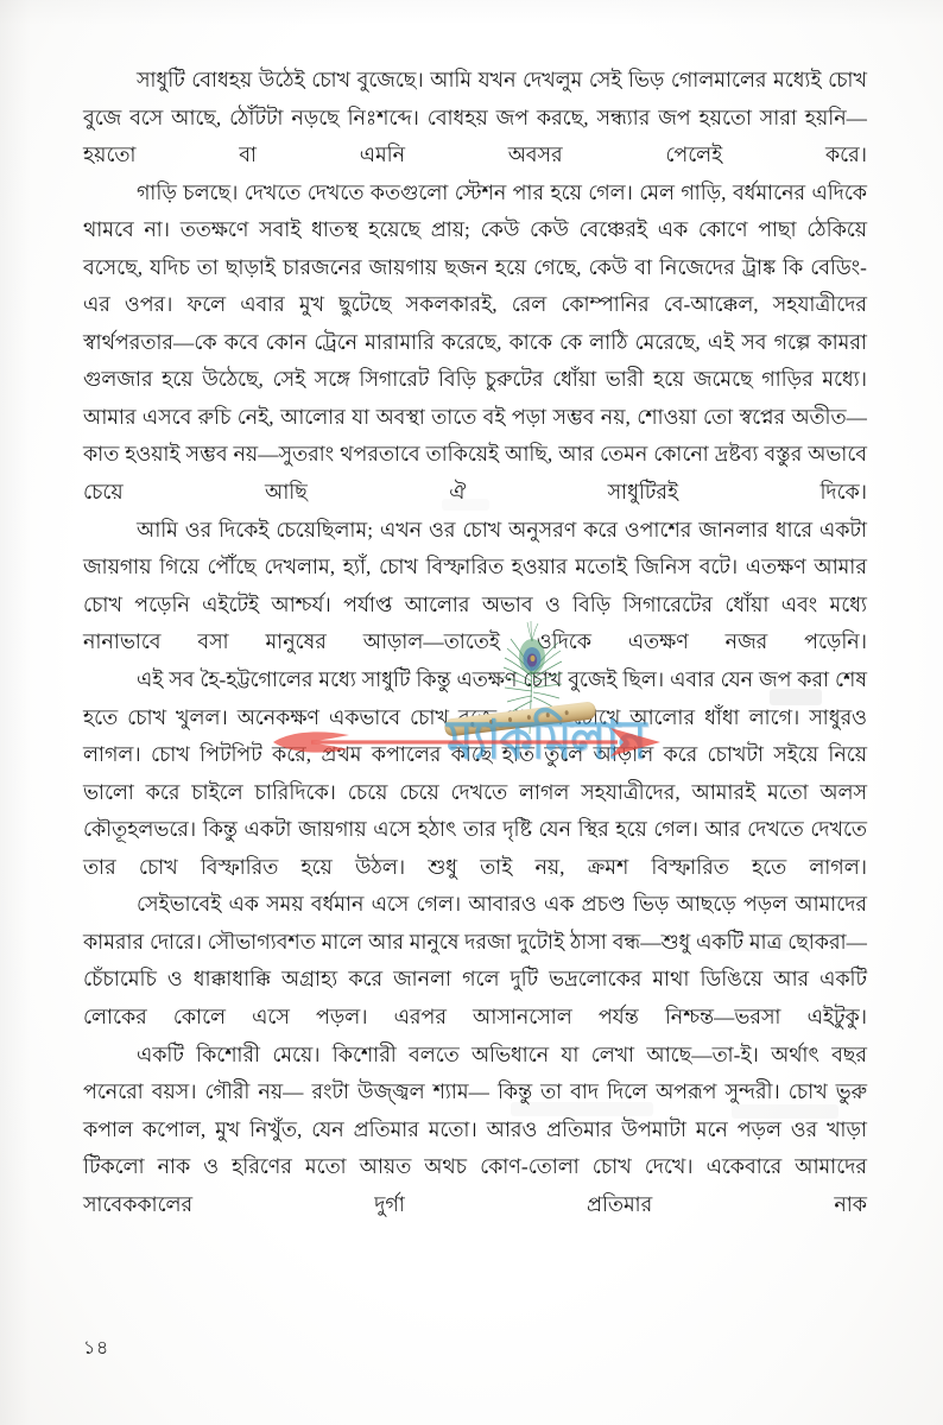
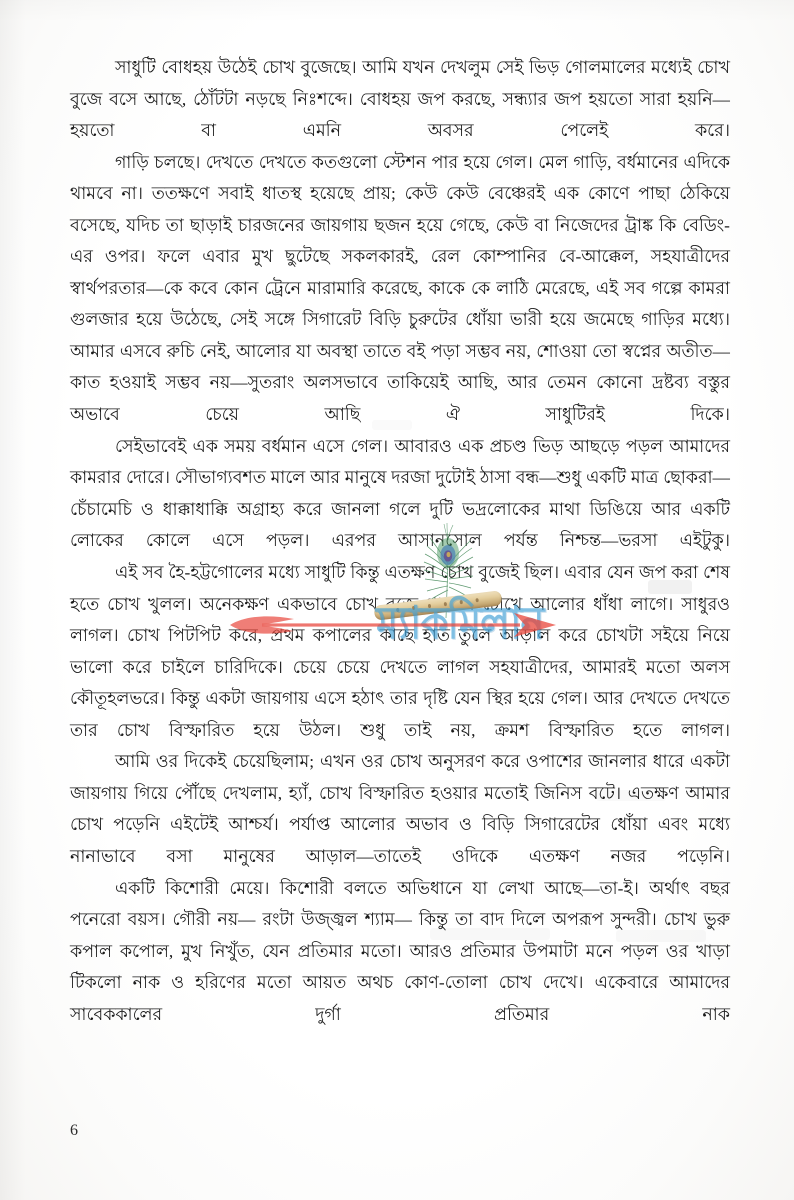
  সাধুটি বোধহয় উঠেই চোখ বুজেছে। আমি যখন দেখলুম সেই ভিড় গোলমালের মধ্যেই চোখ বুজে বসে আছে, ঠোঁটটা নড়ছে নিঃশব্দে। বোধহয় জপ করছে, সন্ধ্যার জপ হয়তো সারা হয়নি— হয়তো বা এমনি অবসর পেলেই করে।
- গাড়ি চলছে। দেখতে দেখতে কতগুলো স্টেশন পার হয়ে গেল। মেল গাড়ি, বর্ধমানের এদিকে থামবে না। ততক্ষণে সবাই ধাতস্থ হয়েছে প্রায়; কেউ কেউ বেঞ্চেরই এক কোণে পাছা ঠেকিয়ে বসেছে, যদিচ তা ছাড়াই চারজনের জায়গায় ছজন হয়ে গেছে, কেউ বা নিজেদের ট্রাঙ্ক কি বেডিং-এর ওপর। ফলে এবার মুখ ছুটেছে সকলকারই, রেল কোম্পানির বে-আক্কেল, সহযাত্রীদের স্বার্থপরতার—কে কবে কোন ট্রেনে মারামারি করেছে, কাকে কে লাঠি মেরেছে, এই সব গল্পে কামরা গুলজার হয়ে উঠেছে, সেই সঙ্গে সিগারেট বিড়ি চুরুটের ধোঁয়া ভারী হয়ে জমেছে গাড়ির মধ্যে। আমার এসবে রুচি নেই, আলোর যা অবস্থা তাতে বই পড়া সম্ভব নয়, শোওয়া তো স্বপ্নের অতীত—কাত হওয়াই সম্ভব নয়—সুতরাং থপরতাবে তাকিয়েই আছি, আর তেমন কোনো দ্রষ্টব্য বস্তুর অভাবে চেয়ে আছি ঐ সাধুটিরই দিকে।
+ গাড়ি চলছে। দেখতে দেখতে কতগুলো স্টেশন পার হয়ে গেল। মেল গাড়ি, বর্ধমানের এদিকে থামবে না। ততক্ষণে সবাই ধাতস্থ হয়েছে প্রায়; কেউ কেউ বেঞ্চেরই এক কোণে পাছা ঠেকিয়ে বসেছে, যদিচ তা ছাড়াই চারজনের জায়গায় ছজন হয়ে গেছে, কেউ বা নিজেদের ট্রাঙ্ক কি বেডিং-এর ওপর। ফলে এবার মুখ ছুটেছে সকলকারই, রেল কোম্পানির বে-আক্কেল, সহযাত্রীদের স্বার্থপরতার—কে কবে কোন ট্রেনে মারামারি করেছে, কাকে কে লাঠি মেরেছে, এই সব গল্পে কামরা গুলজার হয়ে উঠেছে, সেই সঙ্গে সিগারেট বিড়ি চুরুটের ধোঁয়া ভারী হয়ে জমেছে গাড়ির মধ্যে। আমার এসবে রুচি নেই, আলোর যা অবস্থা তাতে বই পড়া সম্ভব নয়, শোওয়া তো স্বপ্নের অতীত—কাত হওয়াই সম্ভব নয়—সুতরাং অলসভাবে তাকিয়েই আছি, আর তেমন কোনো দ্রষ্টব্য বস্তুর অভাবে চেয়ে আছি ঐ সাধুটিরই দিকে।
- আমি ওর দিকেই চেয়েছিলাম; এখন ওর চোখ অনুসরণ করে ওপাশের জানলার ধারে একটা জায়গায় গিয়ে পৌঁছে দেখলাম, হ্যাঁ, চোখ বিস্ফারিত হওয়ার মতোই জিনিস বটে। এতক্ষণ আমার চোখ পড়েনি এইটেই আশ্চর্য। পর্যাপ্ত আলোর অভাব ও বিড়ি সিগারেটের ধোঁয়া এবং মধ্যে নানাভাবে বসা মানুষের আড়াল—তাতেই ওদিকে এতক্ষণ নজর পড়েনি।
+ সেইভাবেই এক সময় বর্ধমান এসে গেল। আবারও এক প্রচণ্ড ভিড় আছড়ে পড়ল আমাদের কামরার দোরে। সৌভাগ্যবশত মালে আর মানুষে দরজা দুটোই ঠাসা বন্ধ—শুধু একটি মাত্র ছোকরা—চেঁচামেচি ও ধাক্কাধাক্কি অগ্রাহ্য করে জানলা গলে দুটি ভদ্রলোকের মাথা ডিঙিয়ে আর একটি লোকের কোলে এসে পড়ল। এরপর আসানসোল পর্যন্ত নিশ্চন্ত—ভরসা এইটুকু।
  এই সব হৈ-হট্টগোলের মধ্যে সাধুটি কিন্তু এতক্ষণ চোখ বুজেই ছিল। এবার যেন জপ করা শেষ হতে চোখ খুলল। অনেকক্ষণ একভাবে চোখখে আলোর ধাঁধা লাগে। সাধুরও লাগল। চোখ পিটপিট করে, প্রথম কপালের কাছে হাত তুলে আড়াল করে চোখটা সইয়ে নিয়ে ভালো করে চাইলে চারিদিকে। চেয়ে চেয়ে দেখতে লাগল সহযাত্রীদের, আমারই মতো অলস কৌতূহলভরে। কিন্তু একটা জায়গায় এসে হঠাৎ তার দৃষ্টি যেন স্থির হয়ে গেল। আর দেখতে দেখতে তার চোখ বিস্ফারিত হয়ে উঠল। শুধু তাই নয়, ক্রমশ বিস্ফারিত হতে লাগল।
- সেইভাবেই এক সময় বর্ধমান এসে গেল। আবারও এক প্রচণ্ড ভিড় আছড়ে পড়ল আমাদের কামরার দোরে। সৌভাগ্যবশত মালে আর মানুষে দরজা দুটোই ঠাসা বন্ধ—শুধু একটি মাত্র ছোকরা—চেঁচামেচি ও ধাক্কাধাক্কি অগ্রাহ্য করে জানলা গলে দুটি ভদ্রলোকের মাথা ডিঙিয়ে আর একটি লোকের কোলে এসে পড়ল। এরপর আসানসোল পর্যন্ত নিশ্চন্ত—ভরসা এইটুকু।
+ আমি ওর দিকেই চেয়েছিলাম; এখন ওর চোখ অনুসরণ করে ওপাশের জানলার ধারে একটা জায়গায় গিয়ে পৌঁছে দেখলাম, হ্যাঁ, চোখ বিস্ফারিত হওয়ার মতোই জিনিস বটে। এতক্ষণ আমার চোখ পড়েনি এইটেই আশ্চর্য। পর্যাপ্ত আলোর অভাব ও বিড়ি সিগারেটের ধোঁয়া এবং মধ্যে নানাভাবে বসা মানুষের আড়াল—তাতেই ওদিকে এতক্ষণ নজর পড়েনি।
  একটি কিশোরী মেয়ে। কিশোরী বলতে অভিধানে যা লেখা আছে—তা-ই। অর্থাৎ বছর পনেরো বয়স। গৌরী নয়— রংটা উজ্জ্বল শ্যাম— কিন্তু তা বাদ দিলে অপরূপ সুন্দরী। চোখ ভুরু কপাল কপোল, মুখ নিখুঁত, যেন প্রতিমার মতো। আরও প্রতিমার উপমাটা মনে পড়ল ওর খাড়া টিকলো নাক ও হরিণের মতো আয়ত অথচ কোণ-তোলা চোখ দেখে। একেবারে আমাদের সাবেককালের দুর্গা প্রতিমার নাক
  ম্যাকমিলান
- ১৪
+ 6
